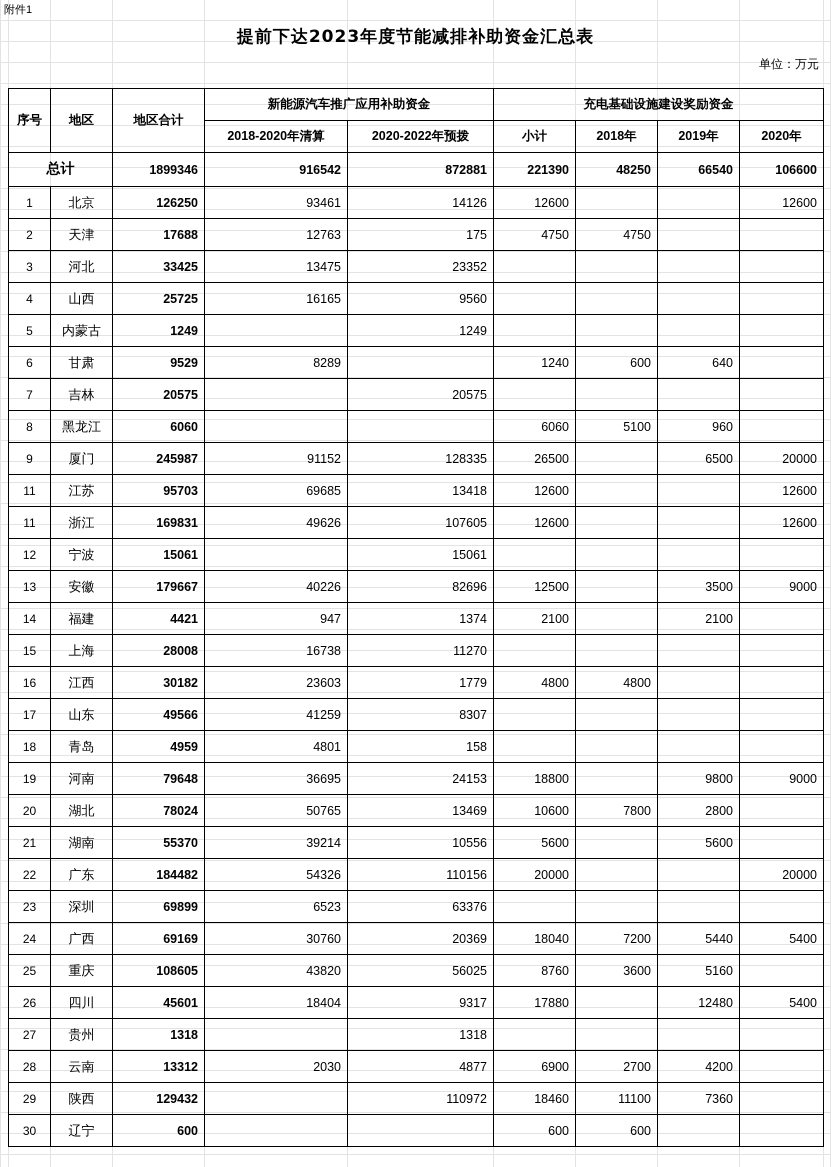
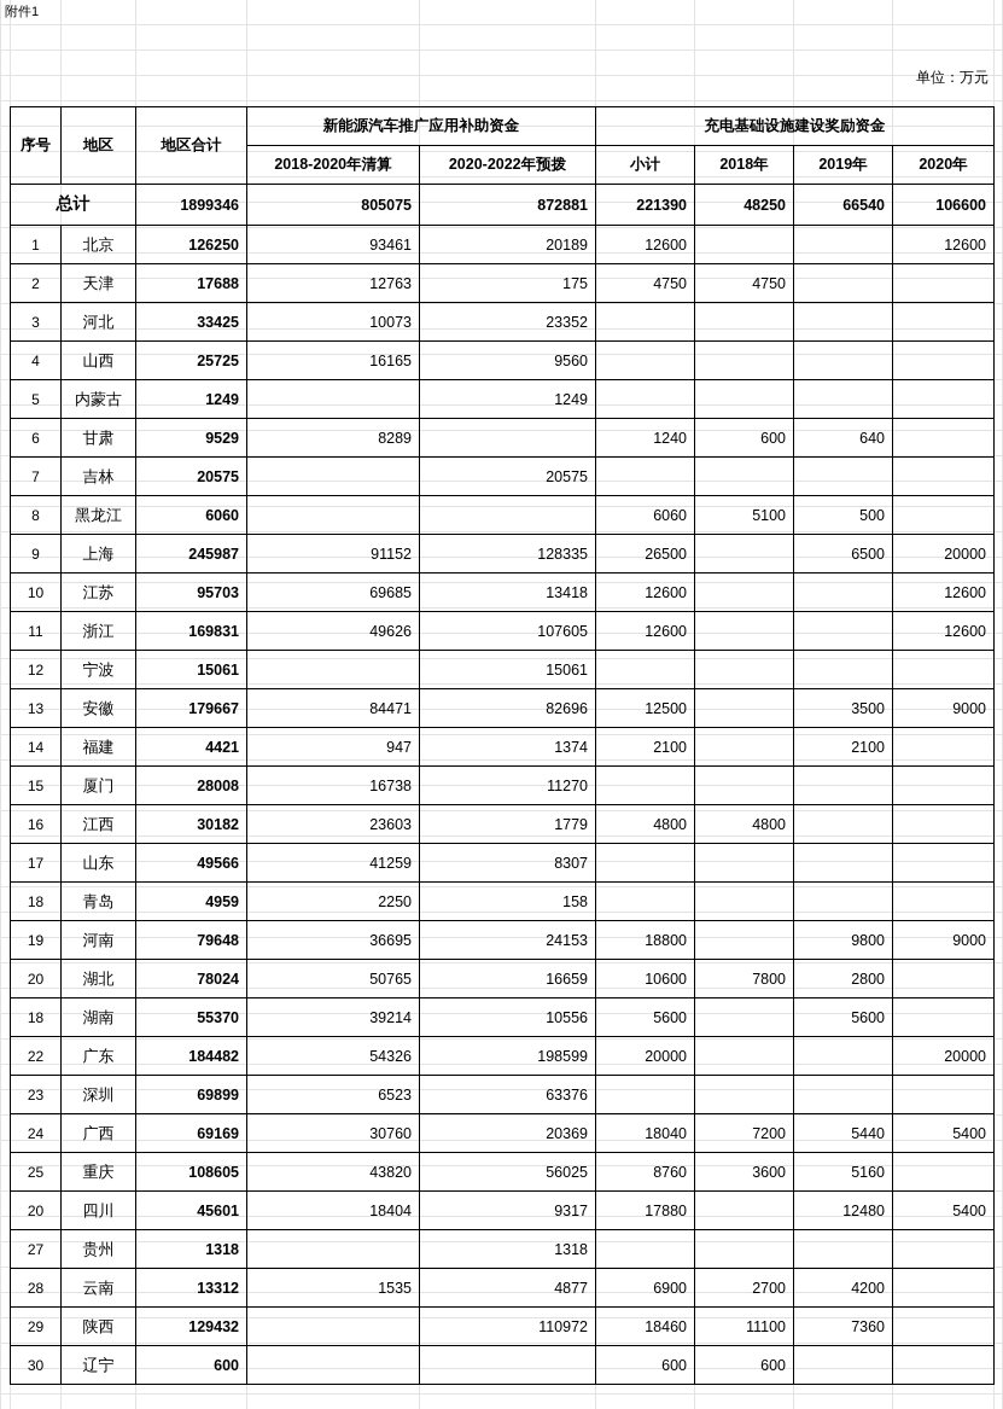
  附件1
- 提前下达2023年度节能减排补助资金汇总表
  单位：万元
  序号	地区	地区合计	新能源汽车推广应用补助资金	充电基础设施建设奖励资金
  2018-2020年清算	2020-2022年预拨	小计	2018年	2019年	2020年
- 总计	1899346	916542	872881	221390	48250	66540	106600
+ 总计	1899346	805075	872881	221390	48250	66540	106600
- 1	北京	126250	93461	14126	12600			12600
+ 1	北京	126250	93461	20189	12600			12600
  2	天津	17688	12763	175	4750	4750
- 3	河北	33425	13475	23352
+ 3	河北	33425	10073	23352
  4	山西	25725	16165	9560
  5	内蒙古	1249		1249
  6	甘肃	9529	8289		1240	600	640
  7	吉林	20575		20575
- 8	黑龙江	6060			6060	5100	960
+ 8	黑龙江	6060			6060	5100	500
- 9	厦门	245987	91152	128335	26500		6500	20000
+ 9	上海	245987	91152	128335	26500		6500	20000
- 11	江苏	95703	69685	13418	12600			12600
+ 10	江苏	95703	69685	13418	12600			12600
  11	浙江	169831	49626	107605	12600			12600
  12	宁波	15061		15061
- 13	安徽	179667	40226	82696	12500		3500	9000
+ 13	安徽	179667	84471	82696	12500		3500	9000
  14	福建	4421	947	1374	2100		2100
- 15	上海	28008	16738	11270
+ 15	厦门	28008	16738	11270
  16	江西	30182	23603	1779	4800	4800
  17	山东	49566	41259	8307
- 18	青岛	4959	4801	158
+ 18	青岛	4959	2250	158
  19	河南	79648	36695	24153	18800		9800	9000
- 20	湖北	78024	50765	13469	10600	7800	2800
+ 20	湖北	78024	50765	16659	10600	7800	2800
- 21	湖南	55370	39214	10556	5600		5600
+ 18	湖南	55370	39214	10556	5600		5600
- 22	广东	184482	54326	110156	20000			20000
+ 22	广东	184482	54326	198599	20000			20000
  23	深圳	69899	6523	63376
  24	广西	69169	30760	20369	18040	7200	5440	5400
  25	重庆	108605	43820	56025	8760	3600	5160
- 26	四川	45601	18404	9317	17880		12480	5400
+ 20	四川	45601	18404	9317	17880		12480	5400
  27	贵州	1318		1318
- 28	云南	13312	2030	4877	6900	2700	4200
+ 28	云南	13312	1535	4877	6900	2700	4200
  29	陕西	129432		110972	18460	11100	7360
  30	辽宁	600			600	600
